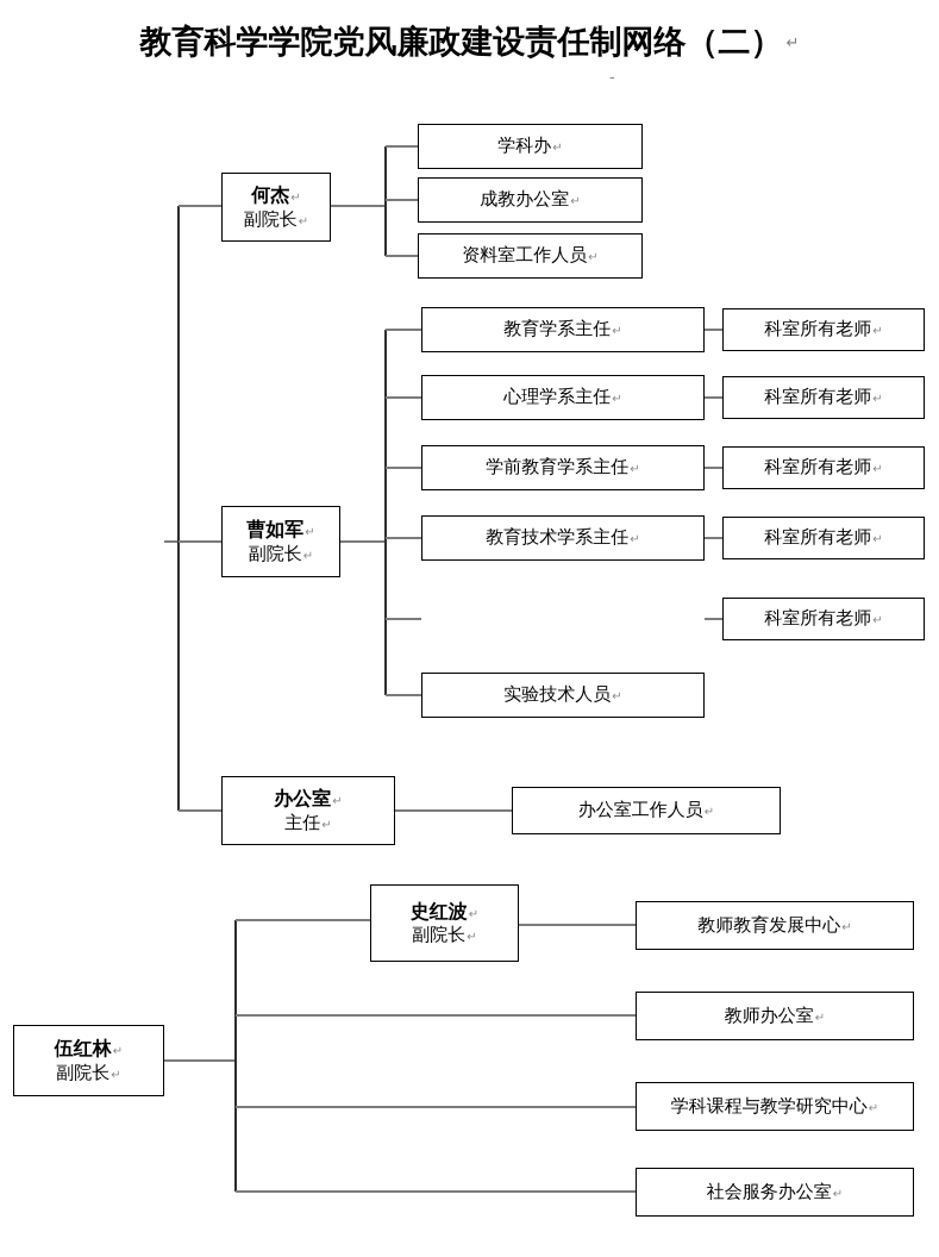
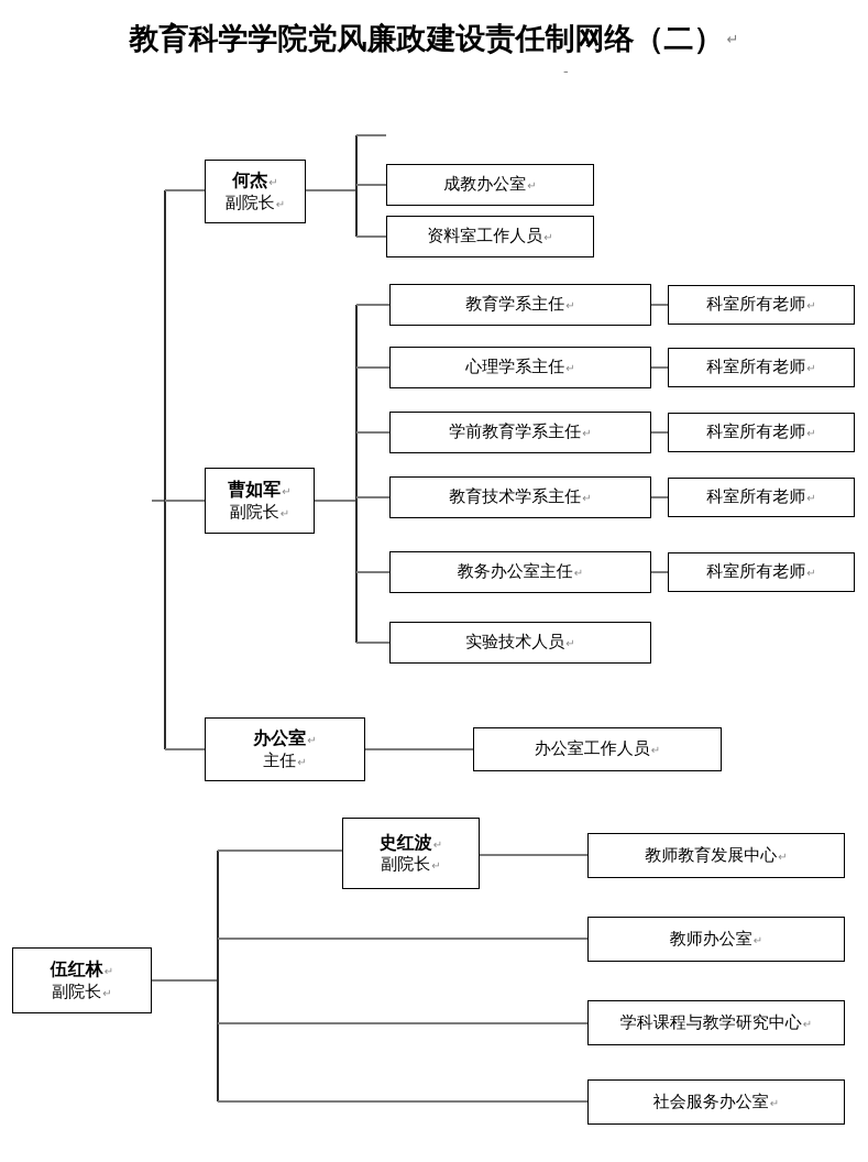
  教育科学学院党风廉政建设责任制网络（二） ↵
  -
  何杰↵
  副院长↵
- 学科办↵
  成教办公室↵
  资料室工作人员↵
  曹如军↵
  副院长↵
  教育学系主任↵
  科室所有老师↵
  心理学系主任↵
  科室所有老师↵
  学前教育学系主任↵
  科室所有老师↵
  教育技术学系主任↵
  科室所有老师↵
+ 教务办公室主任↵
  科室所有老师↵
  实验技术人员↵
  办公室↵
  主任↵
  办公室工作人员↵
  伍红林↵
  副院长↵
  史红波↵
  副院长↵
  教师教育发展中心↵
  教师办公室↵
  学科课程与教学研究中心↵
  社会服务办公室↵
